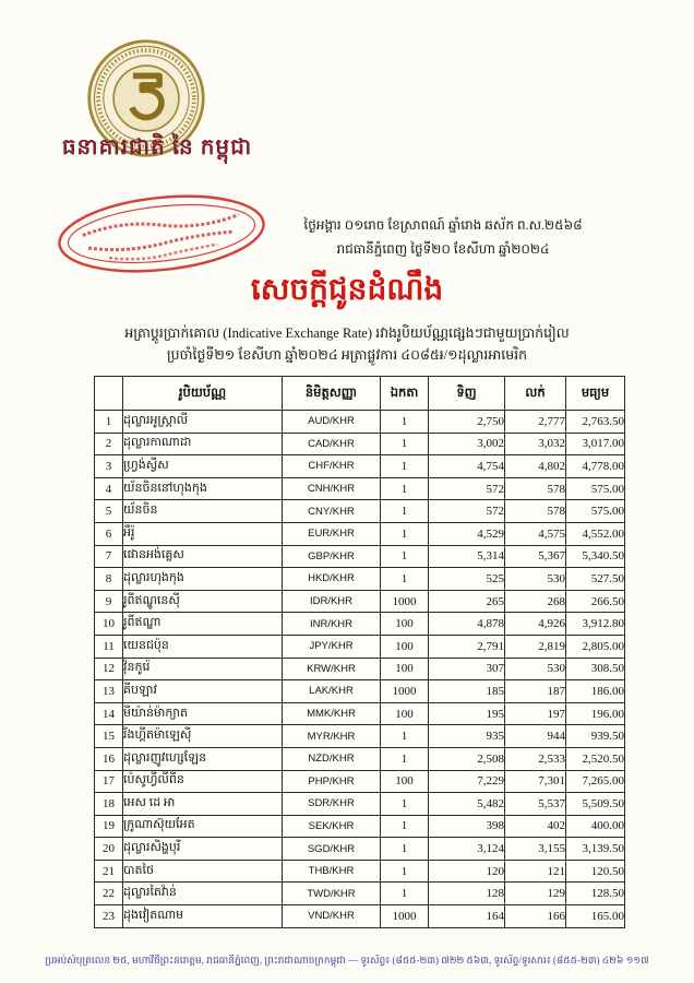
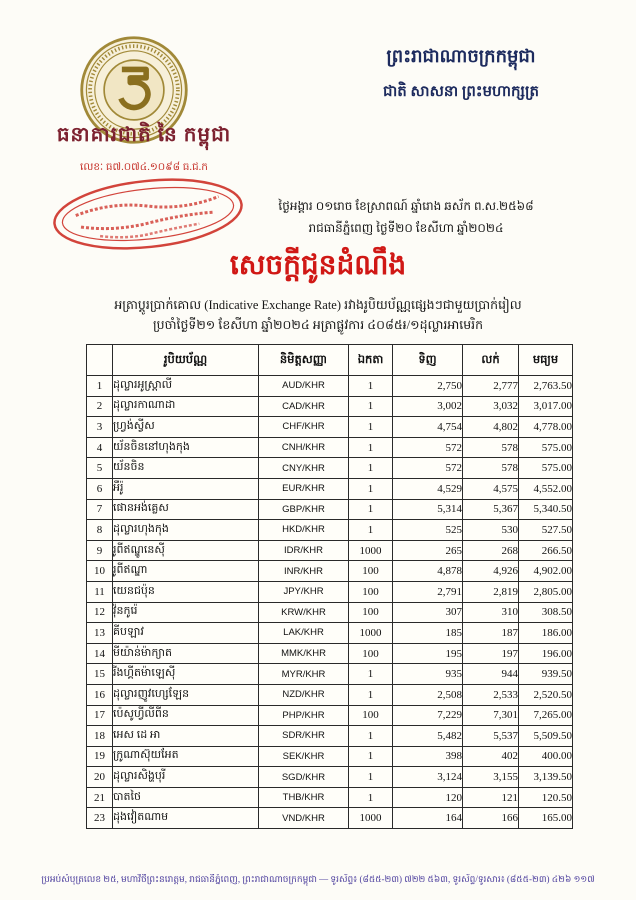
  ធនាគារជាតិ នៃ កម្ពុជា
+ លេខៈ ធ៧.០៧៤.១០៩៨ ធ.ជ.ក
+ ព្រះរាជាណាចក្រកម្ពុជា
+ ជាតិ សាសនា ព្រះមហាក្សត្រ
  ថ្ងៃអង្គារ ០១រោច ខែស្រាពណ៍ ឆ្នាំរោង ឆស័ក ព.ស.២៥៦៨
  រាជធានីភ្នំពេញ ថ្ងៃទី២០ ខែសីហា ឆ្នាំ២០២៤
  សេចក្តីជូនដំណឹង
  អត្រាប្តូរប្រាក់គោល (Indicative Exchange Rate) រវាងរូបិយប័ណ្ណផ្សេងៗជាមួយប្រាក់រៀល
  ប្រចាំថ្ងៃទី២១ ខែសីហា ឆ្នាំ២០២៤ អត្រាផ្លូវការ ៤០៨៥៛/១ដុល្លារអាមេរិក
  	រូបិយប័ណ្ណ	និមិត្តសញ្ញា	ឯកតា	ទិញ	លក់	មធ្យម
  1	ដុល្លារអូស្ត្រាលី	AUD/KHR	1	2,750	2,777	2,763.50
  2	ដុល្លារកាណាដា	CAD/KHR	1	3,002	3,032	3,017.00
  3	ហ្វ្រង់ស្វីស	CHF/KHR	1	4,754	4,802	4,778.00
  4	យ័នចិននៅហុងកុង	CNH/KHR	1	572	578	575.00
  5	យ័នចិន	CNY/KHR	1	572	578	575.00
  6	អឺរ៉ូ	EUR/KHR	1	4,529	4,575	4,552.00
  7	ផោនអង់គ្លេស	GBP/KHR	1	5,314	5,367	5,340.50
  8	ដុល្លារហុងកុង	HKD/KHR	1	525	530	527.50
  9	រូពីឥណ្ឌូនេស៊ី	IDR/KHR	1000	265	268	266.50
- 10	រូពីឥណ្ឌា	INR/KHR	100	4,878	4,926	3,912.80
+ 10	រូពីឥណ្ឌា	INR/KHR	100	4,878	4,926	4,902.00
  11	យេនជប៉ុន	JPY/KHR	100	2,791	2,819	2,805.00
- 12	វ៉ុនកូរ៉េ	KRW/KHR	100	307	530	308.50
+ 12	វ៉ុនកូរ៉េ	KRW/KHR	100	307	310	308.50
  13	គីបឡាវ	LAK/KHR	1000	185	187	186.00
  14	មីយ៉ាន់ម៉ាក្យាត	MMK/KHR	100	195	197	196.00
  15	រីងហ្គីតម៉ាឡេស៊ី	MYR/KHR	1	935	944	939.50
  16	ដុល្លារញូវហ្សេឡែន	NZD/KHR	1	2,508	2,533	2,520.50
  17	ប៉េសូហ្វីលីពីន	PHP/KHR	100	7,229	7,301	7,265.00
  18	អេស ដេ អា	SDR/KHR	1	5,482	5,537	5,509.50
  19	ក្រូណាស៊ុយអែត	SEK/KHR	1	398	402	400.00
  20	ដុល្លារសិង្ហបុរី	SGD/KHR	1	3,124	3,155	3,139.50
  21	បាតថៃ	THB/KHR	1	120	121	120.50
- 22	ដុល្លារតៃវ៉ាន់	TWD/KHR	1	128	129	128.50
  23	ដុងវៀតណាម	VND/KHR	1000	164	166	165.00
  ប្រអប់សំបុត្រលេខ ២៥, មហាវិថីព្រះនរោត្តម, រាជធានីភ្នំពេញ, ព្រះរាជាណាចក្រកម្ពុជា — ទូរស័ព្ទ៖ (៨៥៥-២៣) ៧២២ ៥៦៣, ទូរស័ព្ទ/ទូរសារ៖ (៨៥៥-២៣) ៤២៦ ១១៧
